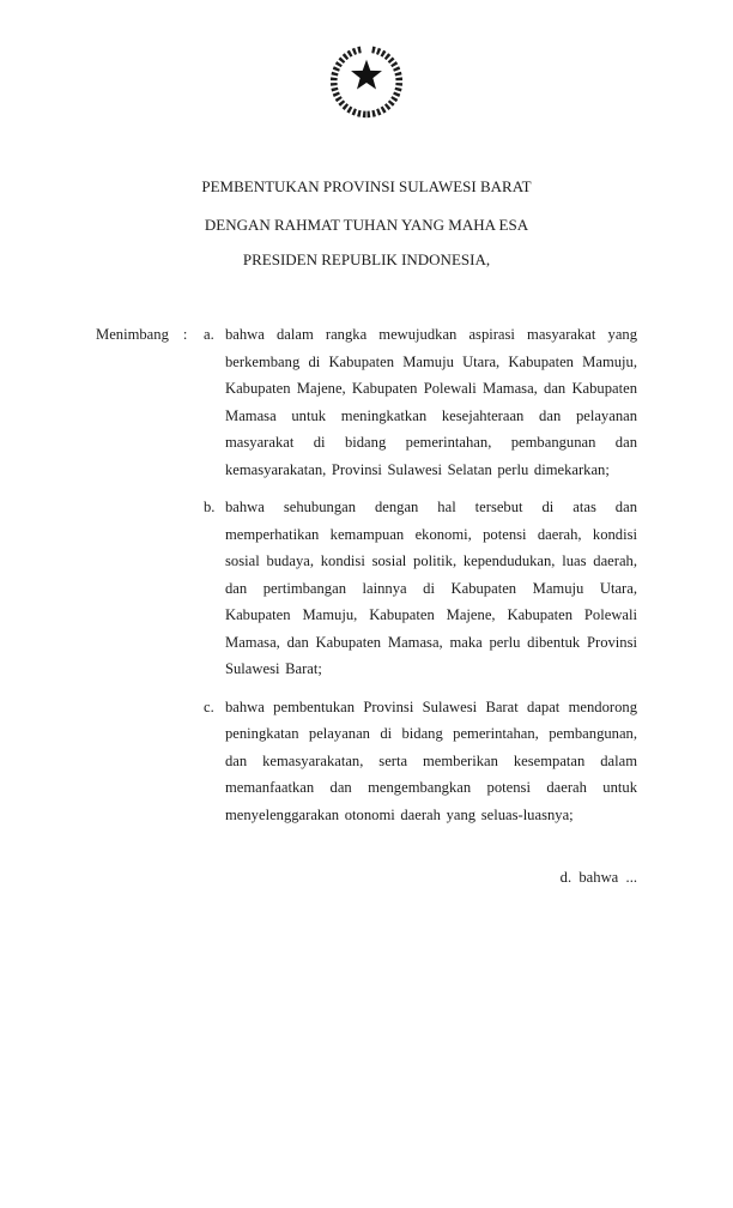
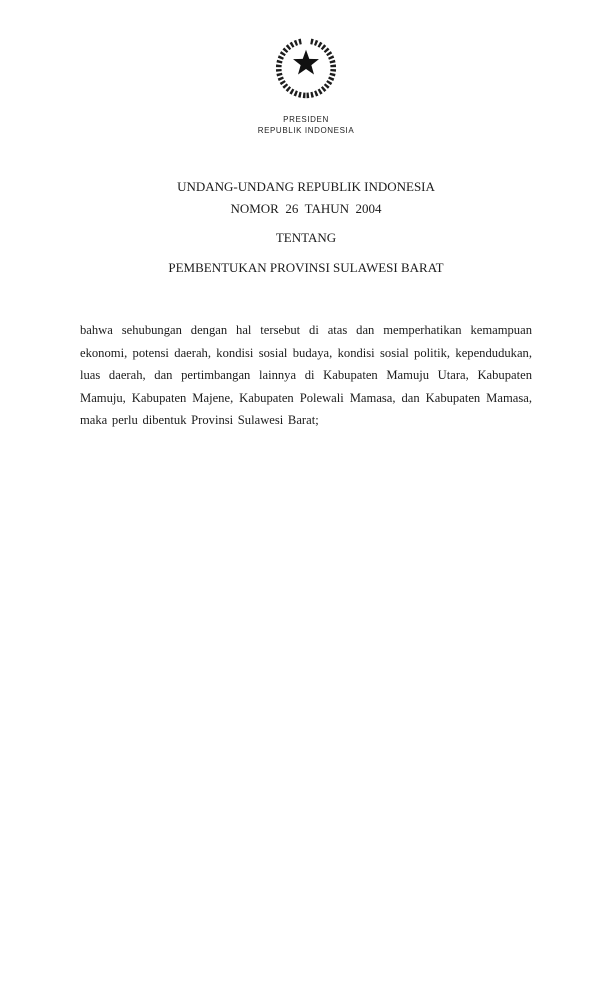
+ PRESIDEN
+ REPUBLIK INDONESIA
+ UNDANG-UNDANG REPUBLIK INDONESIA
+ NOMOR 26 TAHUN 2004
+ TENTANG
  PEMBENTUKAN PROVINSI SULAWESI BARAT
- DENGAN RAHMAT TUHAN YANG MAHA ESA
- PRESIDEN REPUBLIK INDONESIA,
- Menimbang :
- a.
- bahwa dalam rangka mewujudkan aspirasi masyarakat yang berkembang di Kabupaten Mamuju Utara, Kabupaten Mamuju, Kabupaten Majene, Kabupaten Polewali Mamasa, dan Kabupaten Mamasa untuk meningkatkan kesejahteraan dan pelayanan masyarakat di bidang pemerintahan, pembangunan dan kemasyarakatan, Provinsi Sulawesi Selatan perlu dimekarkan;
- b.
  bahwa sehubungan dengan hal tersebut di atas dan memperhatikan kemampuan ekonomi, potensi daerah, kondisi sosial budaya, kondisi sosial politik, kependudukan, luas daerah, dan pertimbangan lainnya di Kabupaten Mamuju Utara, Kabupaten Mamuju, Kabupaten Majene, Kabupaten Polewali Mamasa, dan Kabupaten Mamasa, maka perlu dibentuk Provinsi Sulawesi Barat;
- c.
- bahwa pembentukan Provinsi Sulawesi Barat dapat mendorong peningkatan pelayanan di bidang pemerintahan, pembangunan, dan kemasyarakatan, serta memberikan kesempatan dalam memanfaatkan dan mengembangkan potensi daerah untuk menyelenggarakan otonomi daerah yang seluas-luasnya;
- d. bahwa ...
